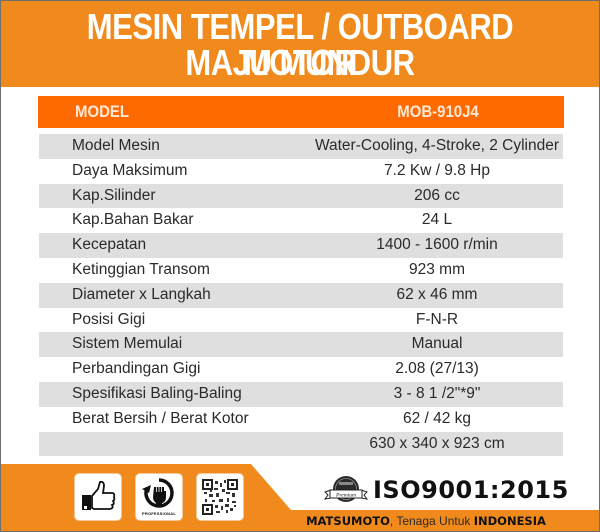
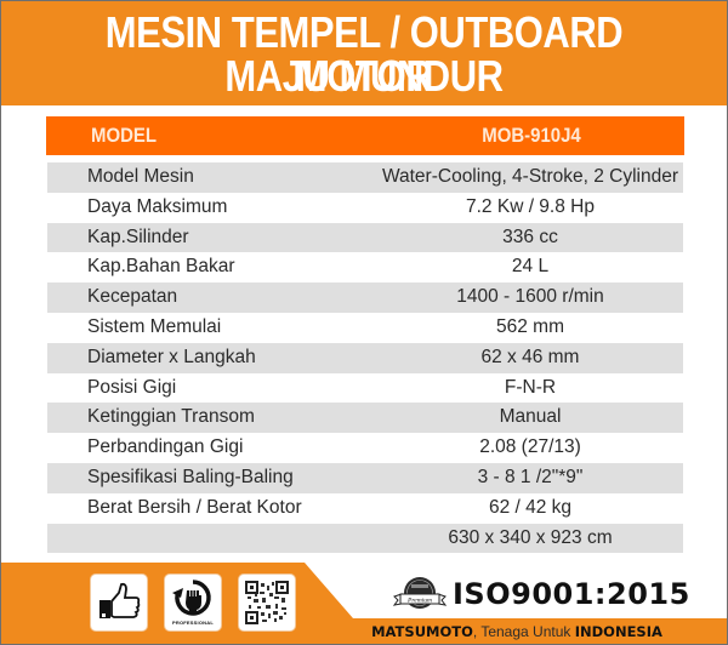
  MESIN TEMPEL / OUTBOARD MOTOR
  MAJU MUNDUR
  MODEL
  MOB-910J4
  Model Mesin
  Water-Cooling, 4-Stroke, 2 Cylinder
  Daya Maksimum
  7.2 Kw / 9.8 Hp
  Kap.Silinder
- 206 cc
+ 336 cc
  Kap.Bahan Bakar
  24 L
  Kecepatan
  1400 - 1600 r/min
- Ketinggian Transom
+ Sistem Memulai
- 923 mm
+ 562 mm
  Diameter x Langkah
  62 x 46 mm
  Posisi Gigi
  F-N-R
- Sistem Memulai
+ Ketinggian Transom
  Manual
  Perbandingan Gigi
  2.08 (27/13)
  Spesifikasi Baling-Baling
  3 - 8 1 /2"*9"
  Berat Bersih / Berat Kotor
  62 / 42 kg
  630 x 340 x 923 cm
  ISO9001:2015
  MATSUMOTO, Tenaga Untuk INDONESIA
